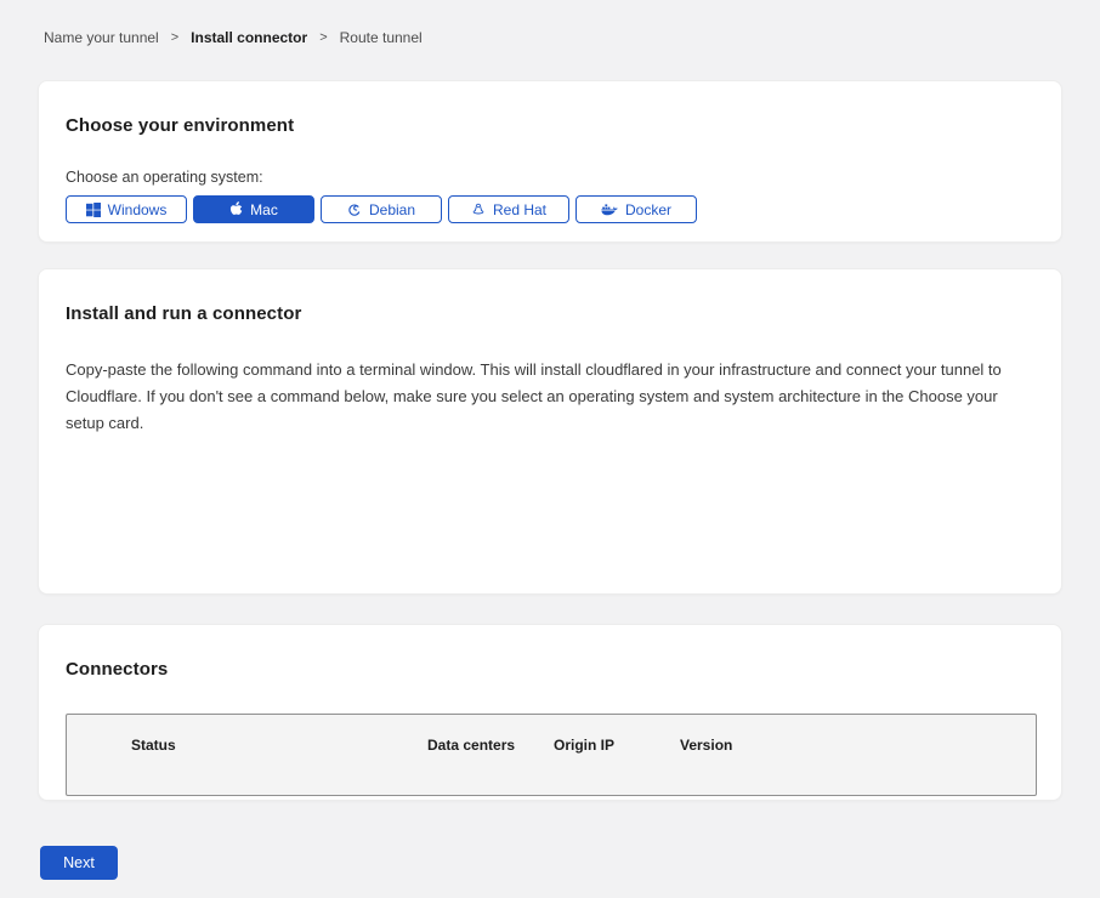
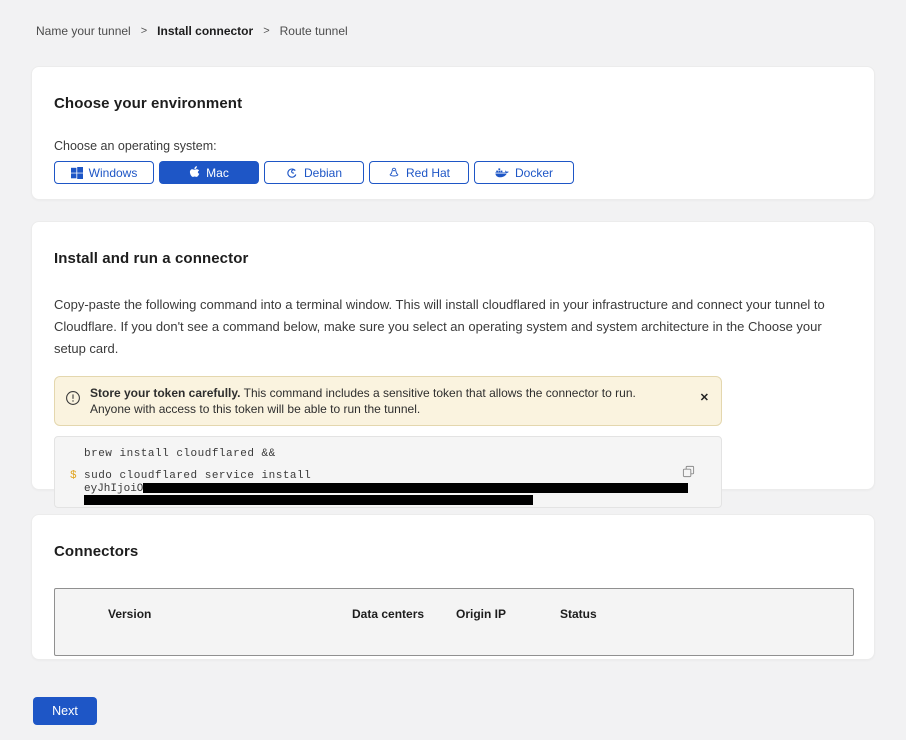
  Name your tunnel
  >
  Install connector
  >
  Route tunnel
  Choose your environment
  Choose an operating system:
  Windows
  Mac
  Debian
  Red Hat
  Docker
  Install and run a connector
  Copy-paste the following command into a terminal window. This will install cloudflared in your infrastructure and connect your tunnel to Cloudflare. If you don't see a command below, make sure you select an operating system and system architecture in the Choose your setup card.
+ Store your token carefully. This command includes a sensitive token that allows the connector to run. Anyone with access to this token will be able to run the tunnel.
+ ✕
+ brew install cloudflared &&
+ $
+ sudo cloudflared service install
+ eyJhIjoiO
  Connectors
- Status
+ Version
  Data centers
  Origin IP
- Version
+ Status
  Next
